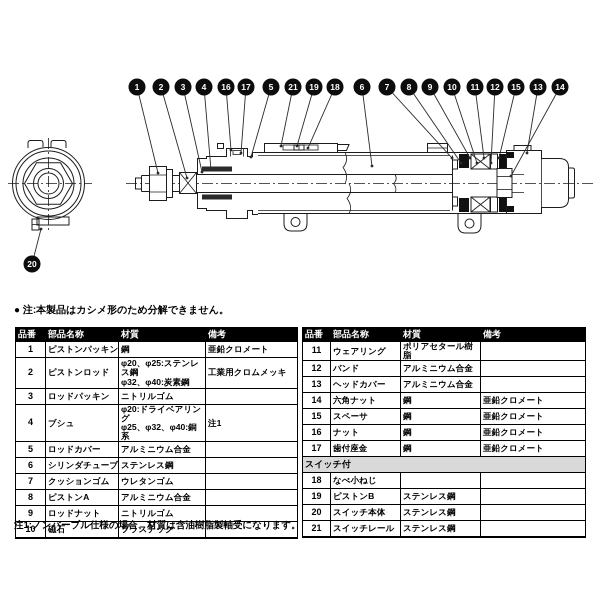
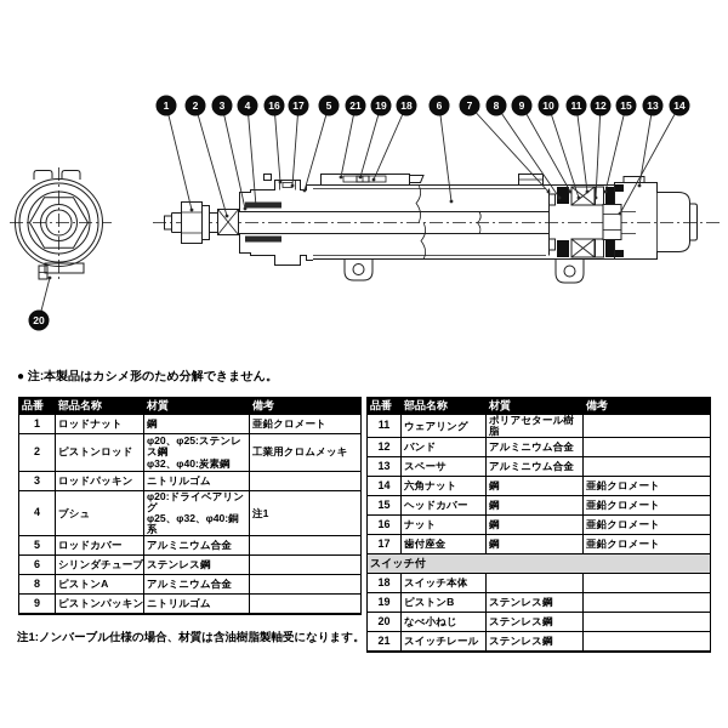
  1
  2
  3
  4
  16
  17
  5
  21
  19
  18
  6
  7
  8
  9
  10
  11
  12
  15
  13
  14
  20
  ● 注:本製品はカシメ形のため分解できません。
  品番	部品名称	材質	備考
- 1	ピストンパッキン	鋼	亜鉛クロメート
+ 1	ロッドナット	鋼	亜鉛クロメート
  2	ピストンロッド	φ20、φ25:ステンレス鋼 φ32、φ40:炭素鋼	工業用クロムメッキ
  3	ロッドパッキン	ニトリルゴム
  4	ブシュ	φ20:ドライベアリング φ25、φ32、φ40:銅系	注1
  5	ロッドカバー	アルミニウム合金
  6	シリンダチューブ	ステンレス鋼
- 7	クッションゴム	ウレタンゴム
  8	ピストンA	アルミニウム合金
- 9	ロッドナット	ニトリルゴム
+ 9	ピストンパッキン	ニトリルゴム
- 10	磁石	プラスチック
  品番	部品名称	材質	備考
  11	ウェアリング	ポリアセタール樹脂
  12	バンド	アルミニウム合金
- 13	ヘッドカバー	アルミニウム合金
+ 13	スペーサ	アルミニウム合金
  14	六角ナット	鋼	亜鉛クロメート
- 15	スペーサ	鋼	亜鉛クロメート
+ 15	ヘッドカバー	鋼	亜鉛クロメート
  16	ナット	鋼	亜鉛クロメート
  17	歯付座金	鋼	亜鉛クロメート
  スイッチ付
- 18	なべ小ねじ
+ 18	スイッチ本体
  19	ピストンB	ステンレス鋼
- 20	スイッチ本体	ステンレス鋼
+ 20	なべ小ねじ	ステンレス鋼
  21	スイッチレール	ステンレス鋼
  注1:ノンバーブル仕様の場合、材質は含油樹脂製軸受になります。
